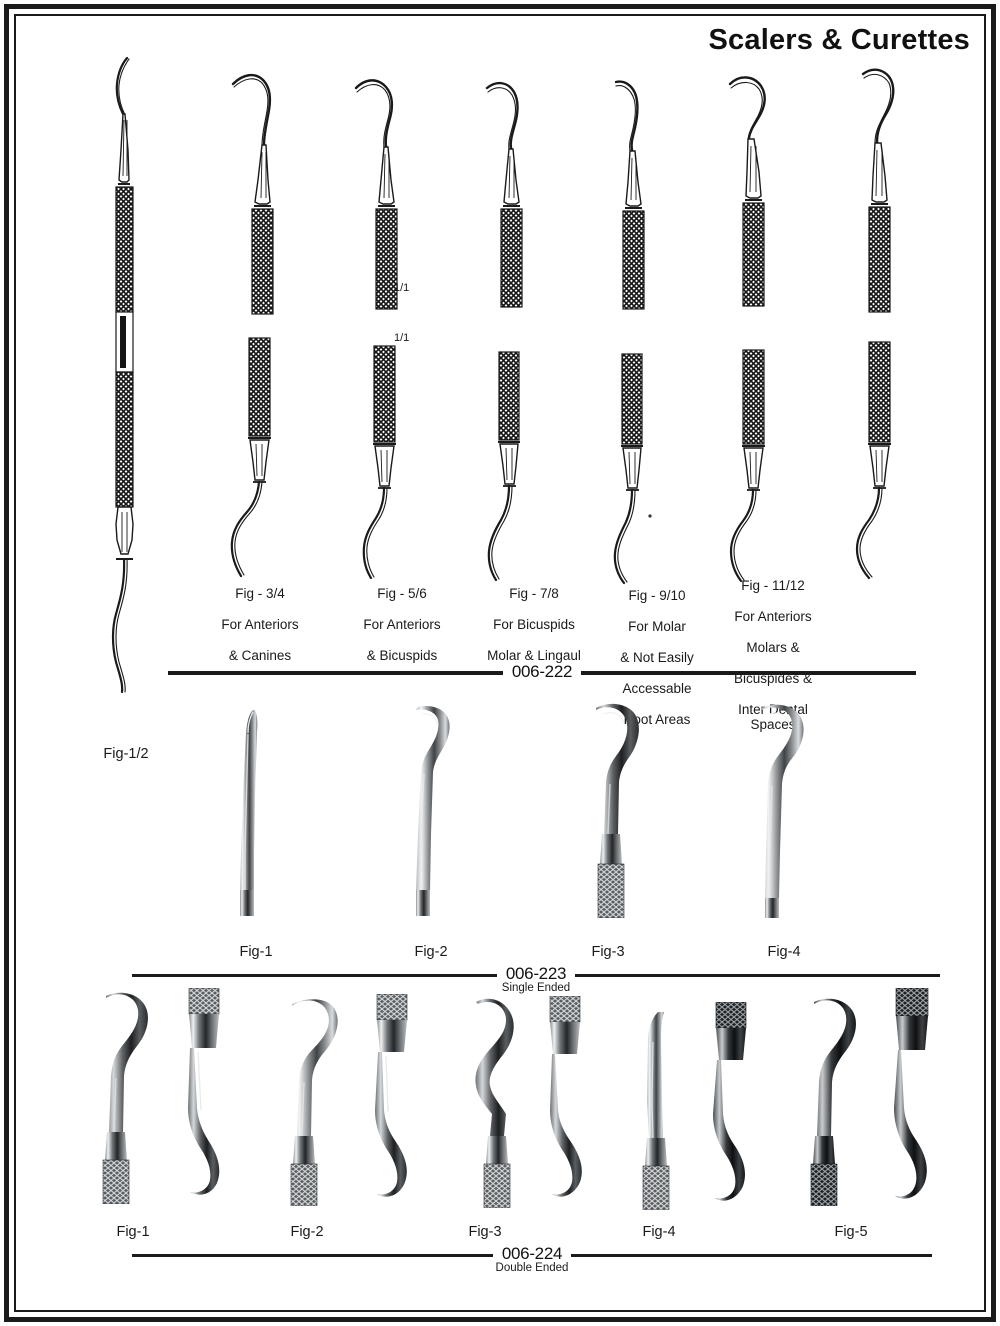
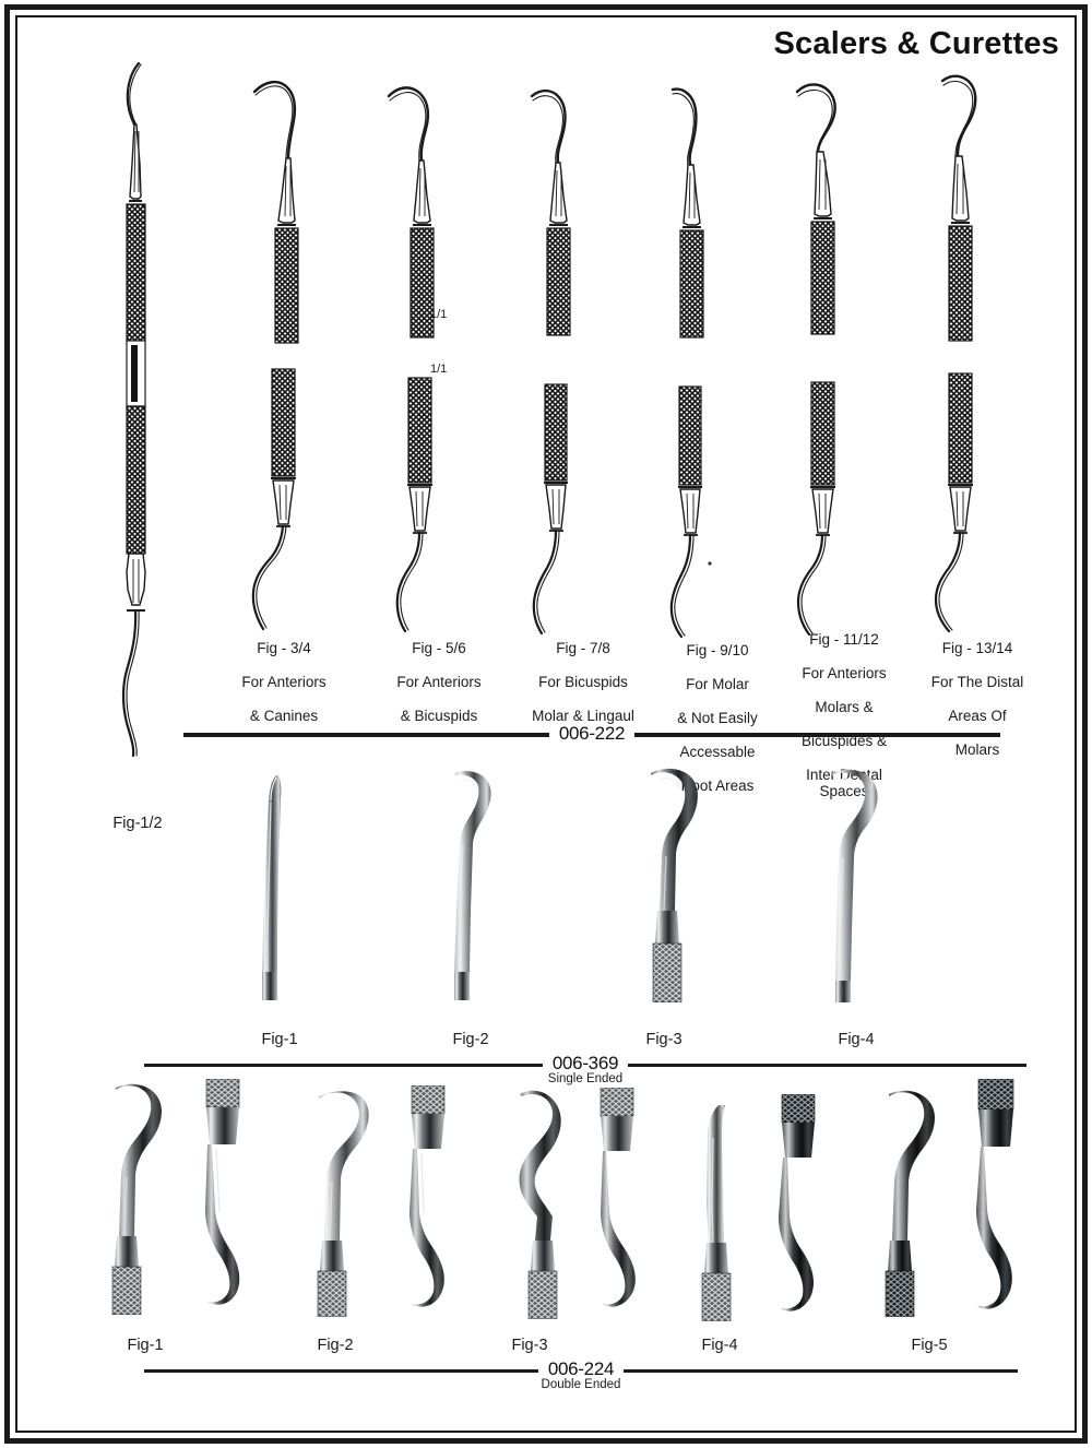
  Scalers & Curettes
  Fig-1/2
  1/1
  1/1
  Fig - 3/4
  For Anteriors
  & Canines
  Fig - 5/6
  For Anteriors
  & Bicuspids
  Fig - 7/8
  For Bicuspids
  Molar & Lingaul
  Fig - 9/10
  For Molar
  & Not Easily
  Accessable
  ot Areas
  Fig - 11/12
  For Anteriors
  Molars &
  Bicuspides &
  Inte Dtal
  Spaces
+ Fig - 13/14
+ For The Distal
+ Areas Of
+ Molars
  006-222
  Fig-1
  Fig-2
  Fig-3
  Fig-4
- 006-223
+ 006-369
  Single Ended
  Fig-1
  Fig-2
  Fig-3
  Fig-4
  Fig-5
  006-224
  Double Ended
